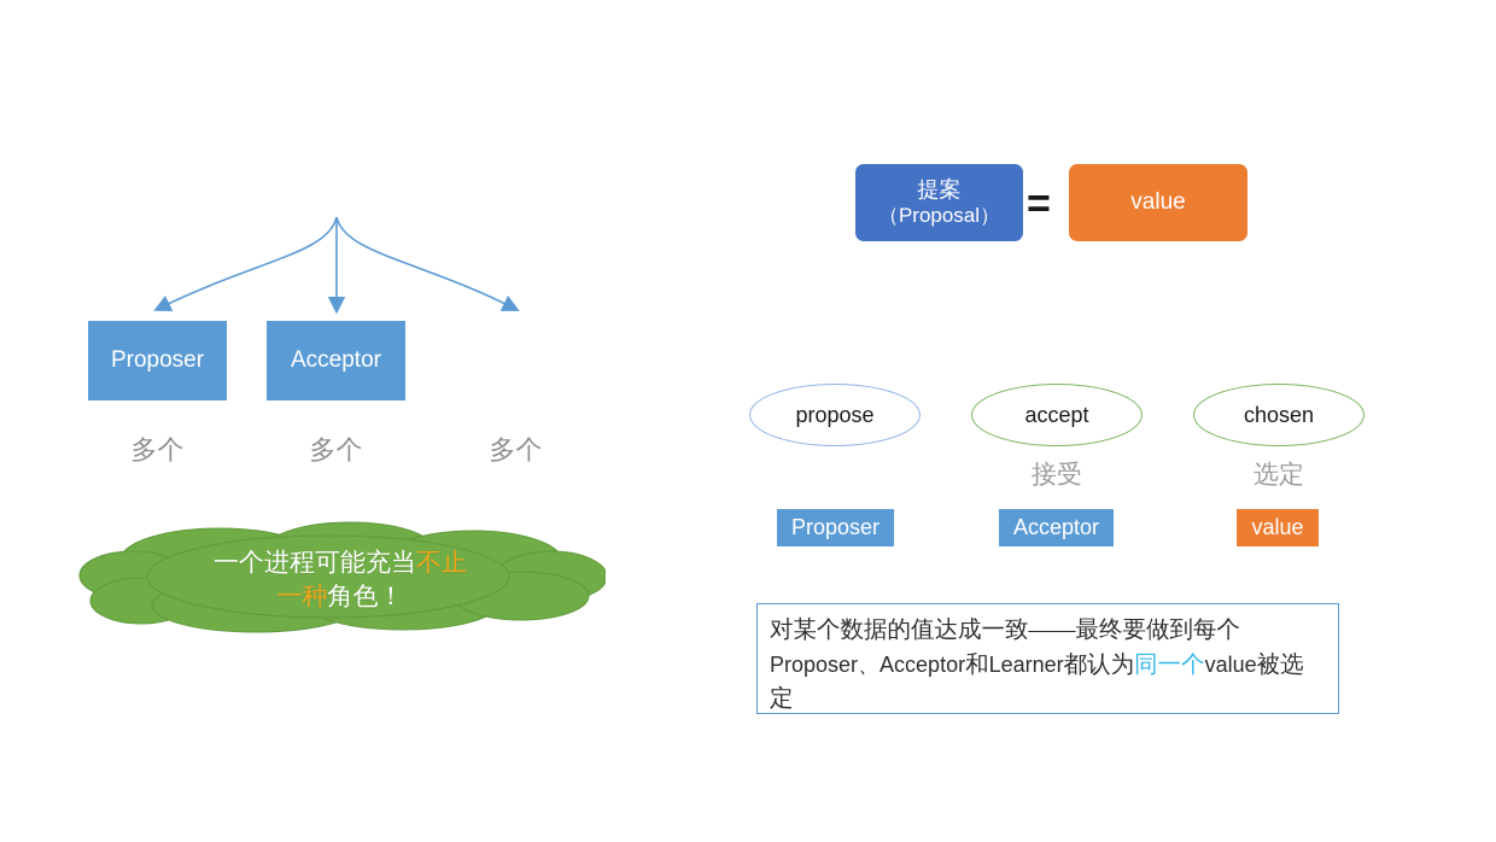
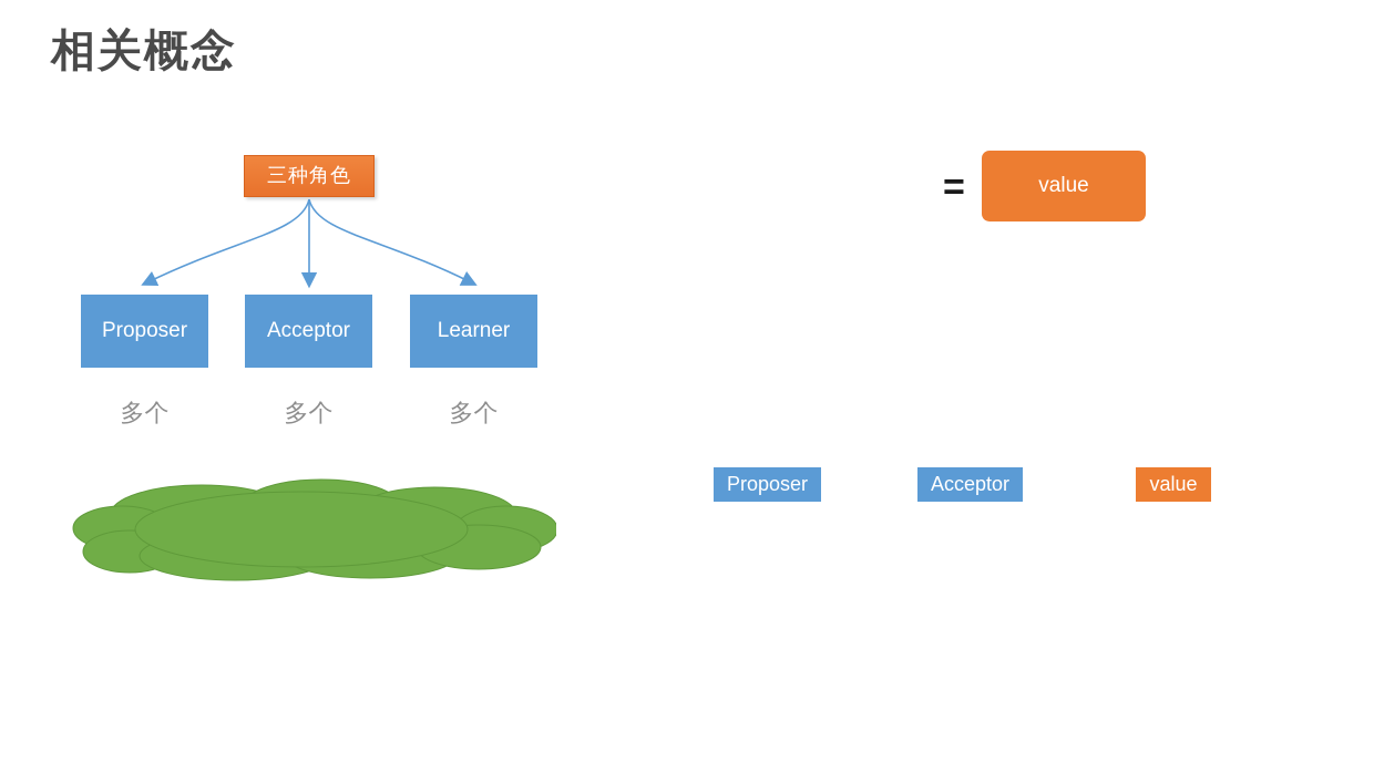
+ 相关概念
+ 三种角色
  Proposer
  Acceptor
+ Learner
  多个
  多个
  多个
- 一个进程可能充当不止
- 一种角色！
- 提案
- （Proposal）
  =
  value
- propose
- accept
- chosen
- 接受
- 选定
  Proposer
  Acceptor
  value
- 对某个数据的值达成一致——最终要做到每个Proposer、Acceptor和Learner都认为同一个value被选定
